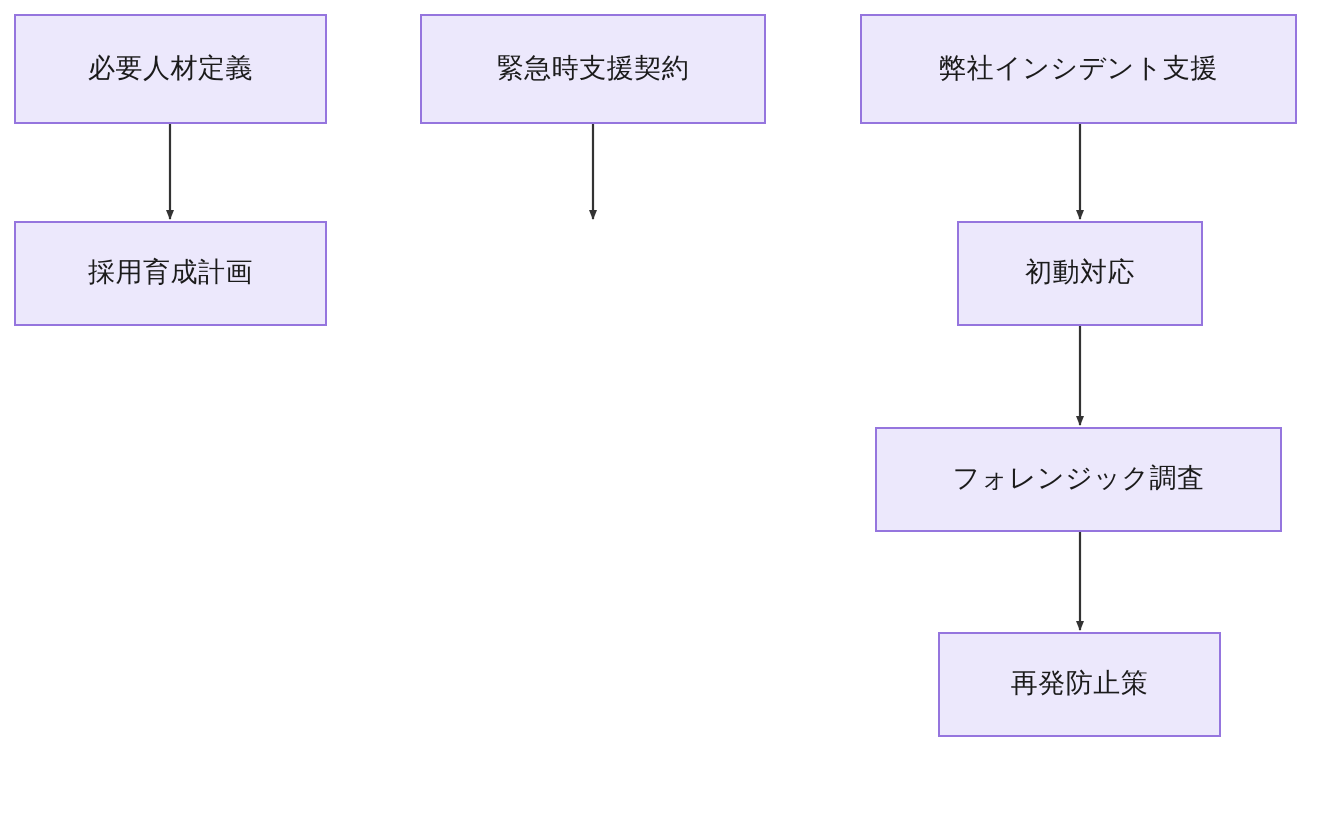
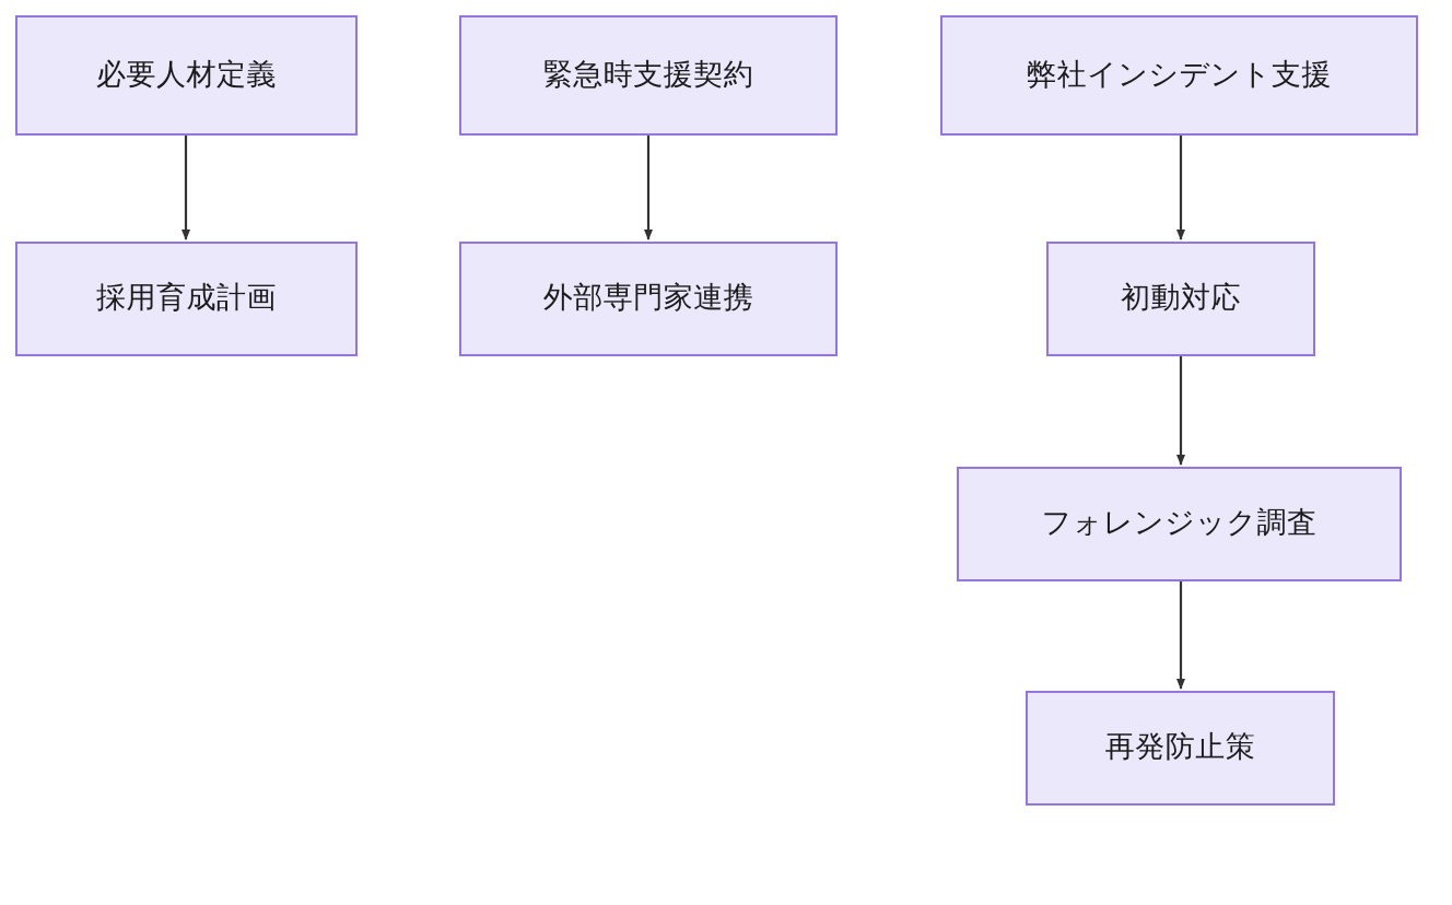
  必要人材定義
  採用育成計画
  緊急時支援契約
+ 外部専門家連携
  弊社インシデント支援
  初動対応
  フォレンジック調査
  再発防止策
